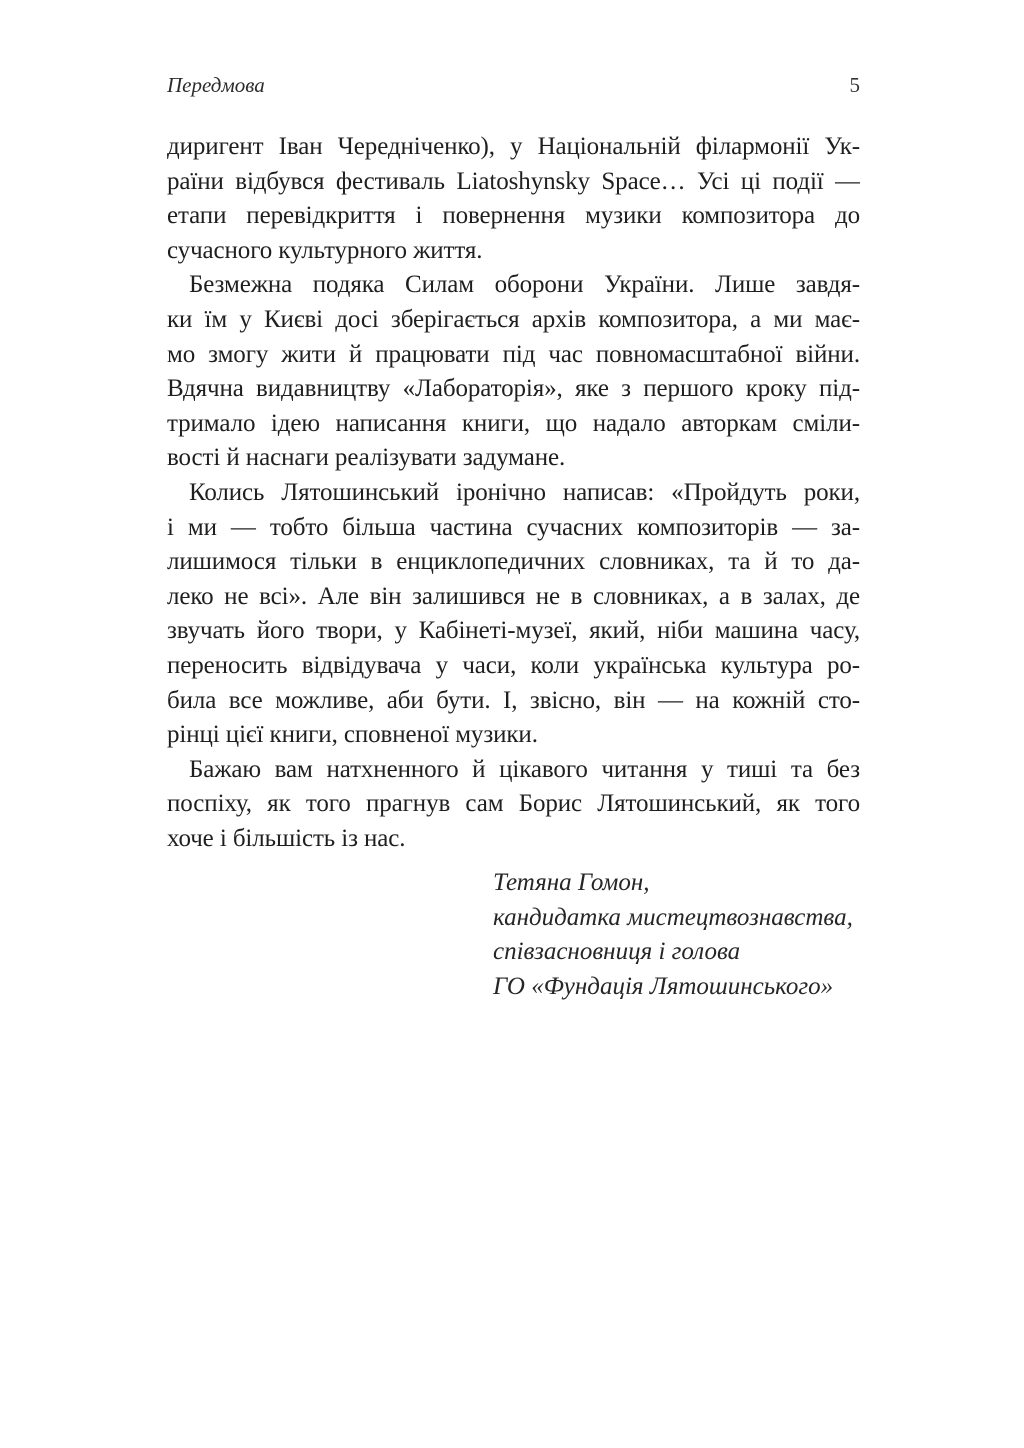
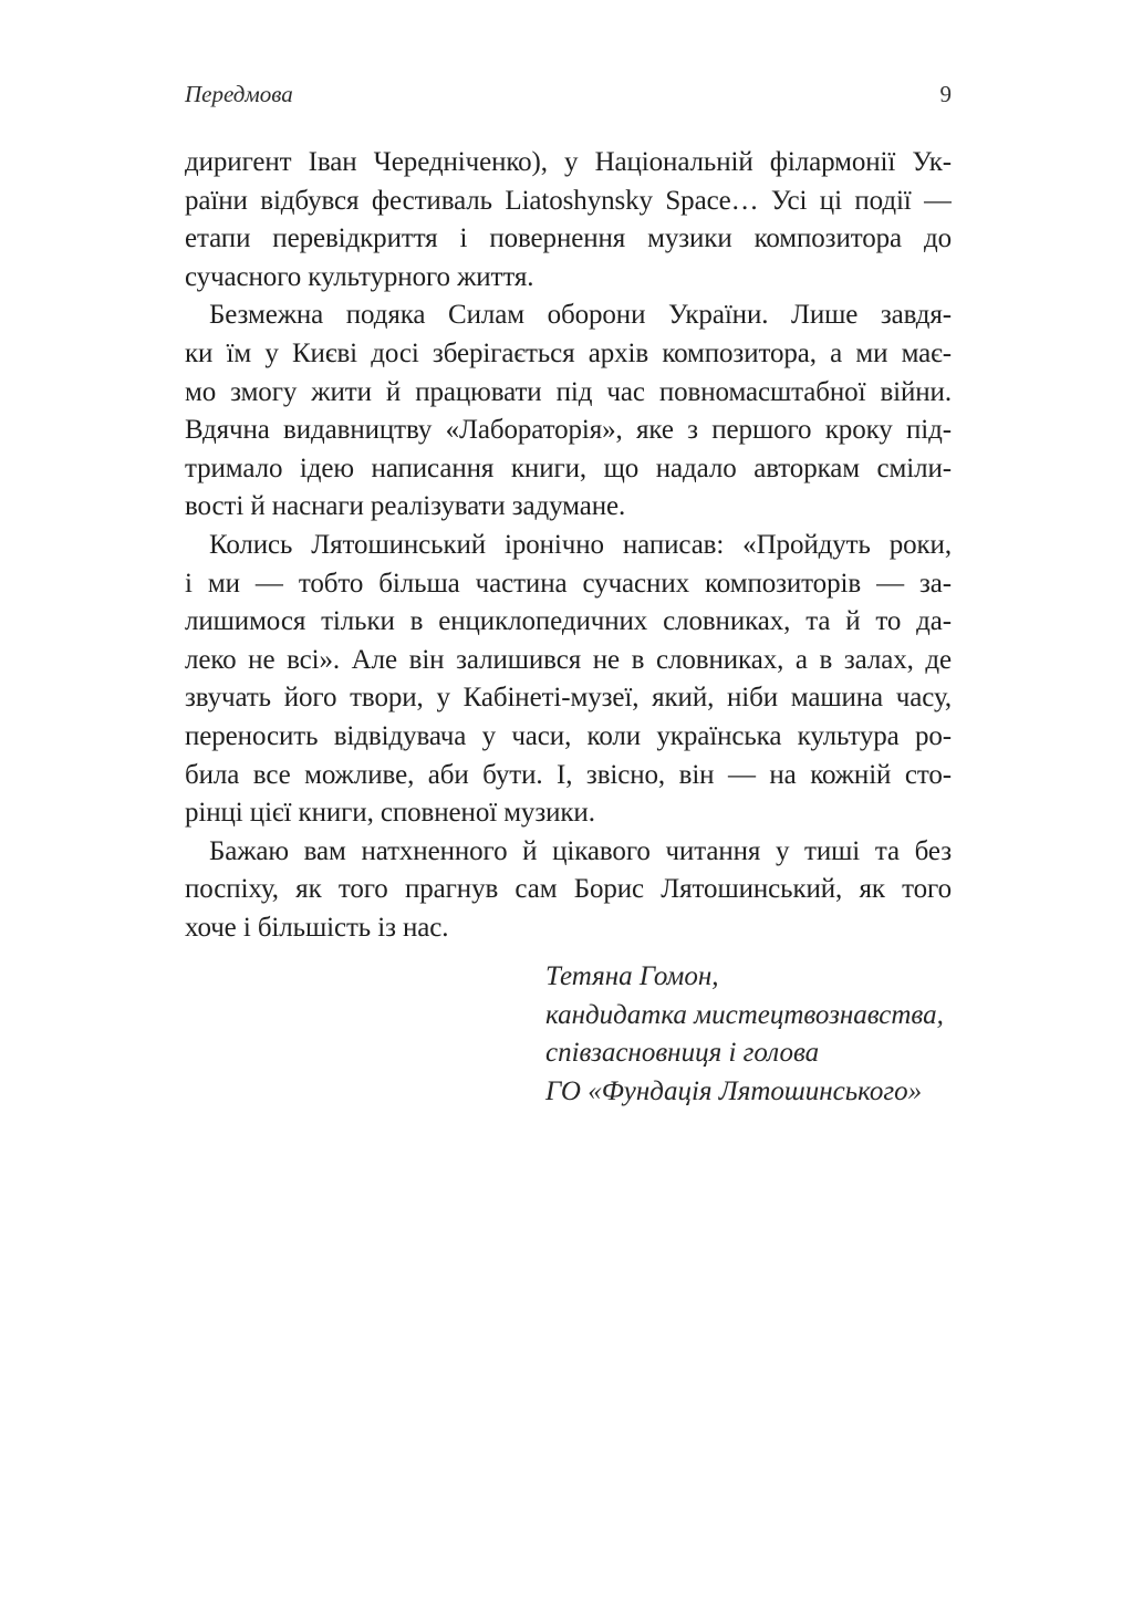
  Передмова
- 5
+ 9
  диригент Іван Чередніченко), у Національній філармонії Ук-
  раїни відбувся фестиваль Liatoshynsky Space… Усі ці події —
  етапи перевідкриття і повернення музики композитора до
  сучасного культурного життя.
  Безмежна подяка Силам оборони України. Лише завдя-
  ки їм у Києві досі зберігається архів композитора, а ми має-
  мо змогу жити й працювати під час повномасштабної війни.
  Вдячна видавництву «Лабораторія», яке з першого кроку під-
  тримало ідею написання книги, що надало авторкам сміли-
  вості й наснаги реалізувати задумане.
  Колись Лятошинський іронічно написав: «Пройдуть роки,
  і ми — тобто більша частина сучасних композиторів — за-
  лишимося тільки в енциклопедичних словниках, та й то да-
  леко не всі». Але він залишився не в словниках, а в залах, де
  звучать його твори, у Кабінеті-музеї, який, ніби машина часу,
  переносить відвідувача у часи, коли українська культура ро-
  била все можливе, аби бути. І, звісно, він — на кожній сто-
  рінці цієї книги, сповненої музики.
  Бажаю вам натхненного й цікавого читання у тиші та без
  поспіху, як того прагнув сам Борис Лятошинський, як того
  хоче і більшість із нас.
  Тетяна Гомон,
  кандидатка мистецтвознавства,
  співзасновниця і голова
  ГО «Фундація Лятошинського»
